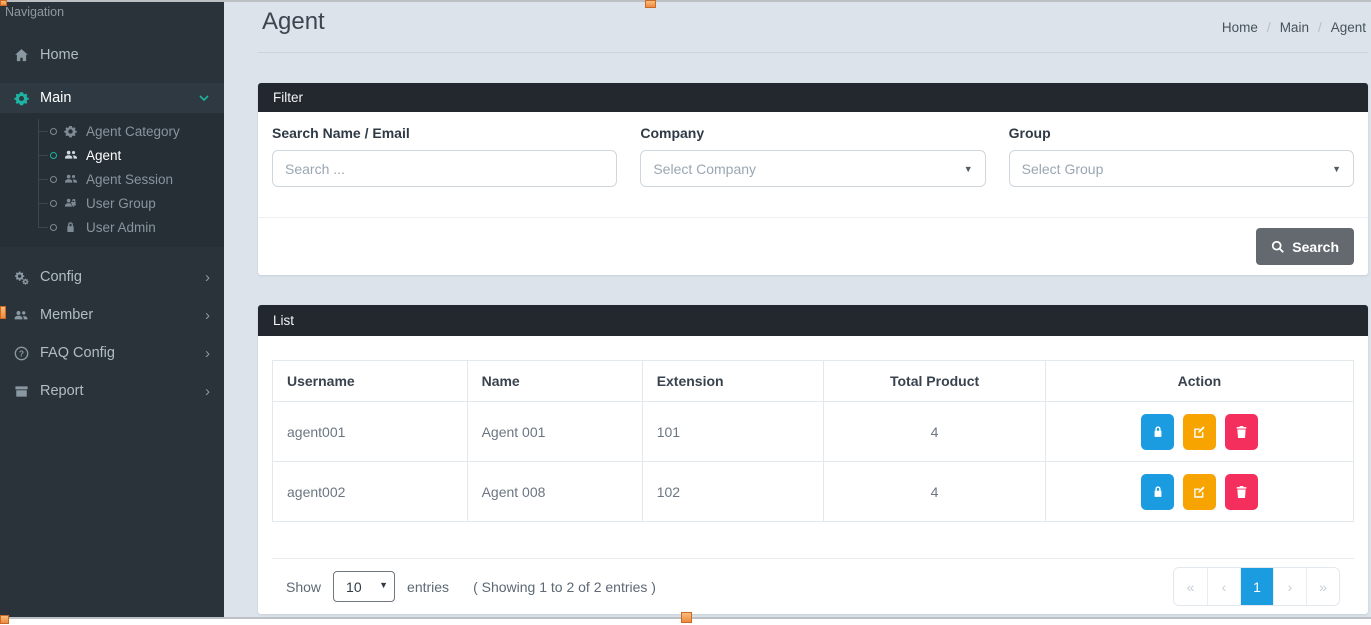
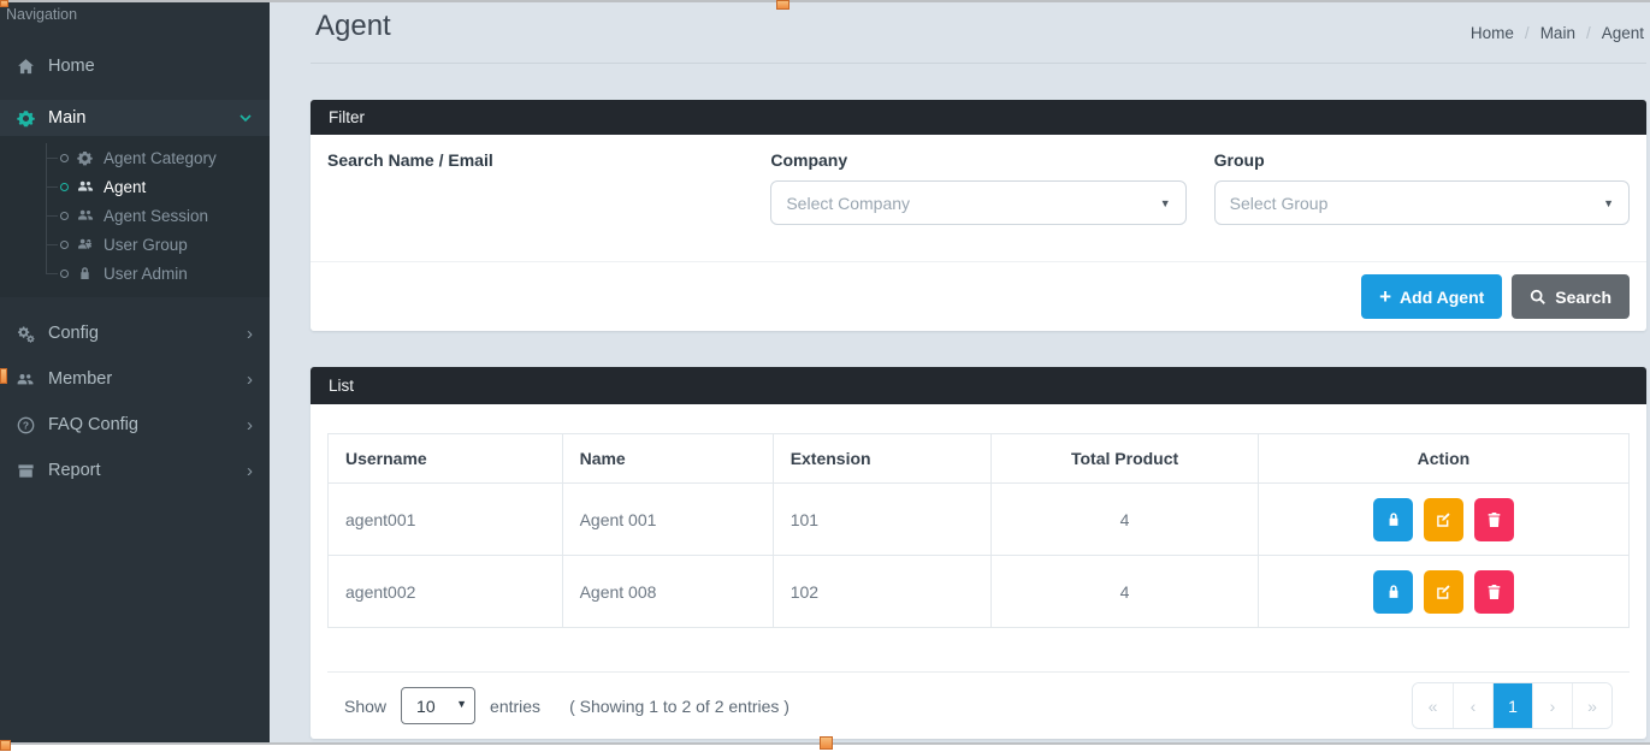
  Navigation
  Home
  Main
  Agent Category
  Agent
  Agent Session
  User Group
  User Admin
  Config
  ›
  Member
  ›
  ?
  FAQ Config
  ›
  Report
  ›
  Agent
  Home
  /
  Main
  /
  Agent
  Filter
  Search Name / Email
- Search ...
  Company
  Select Company
  ▼
  Group
  Select Group
  ▼
+ +
+ Add Agent
  Search
  List
  Username	Name	Extension	Total Product	Action
  agent001	Agent 001	101	4
  agent002	Agent 008	102	4
  Show
  10
  ▼
  entries
  ( Showing 1 to 2 of 2 entries )
  «
  ‹
  1
  ›
  »
